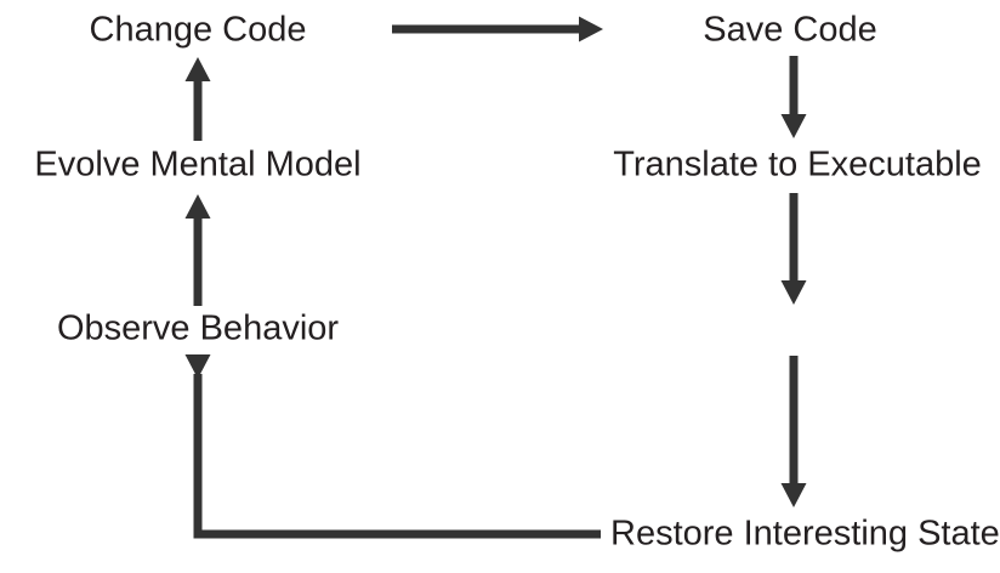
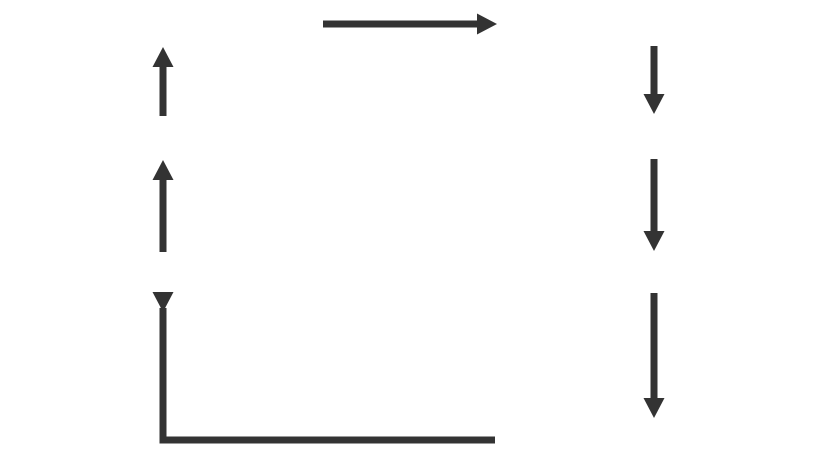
- Change Code
- Evolve Mental Model
- Observe Behavior
- Save Code
- Translate to Executable
- Restore Interesting State
